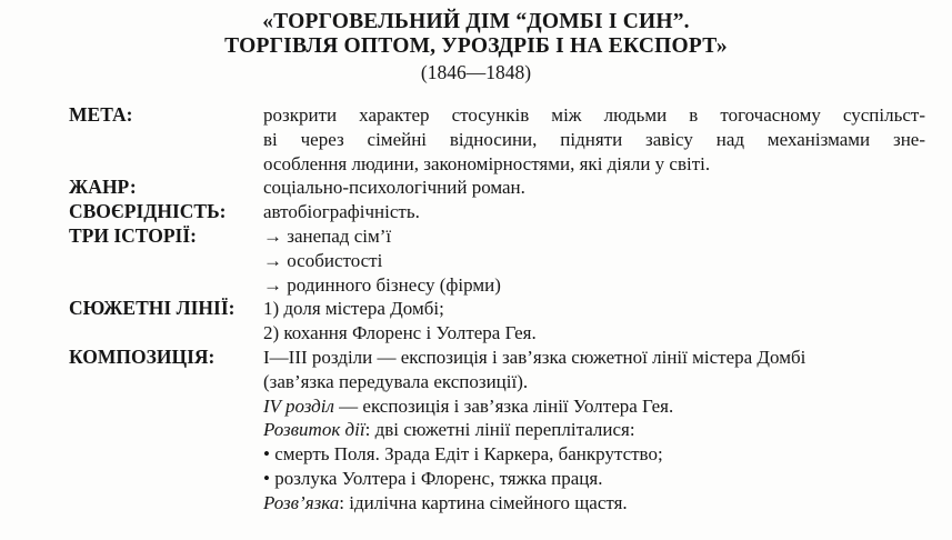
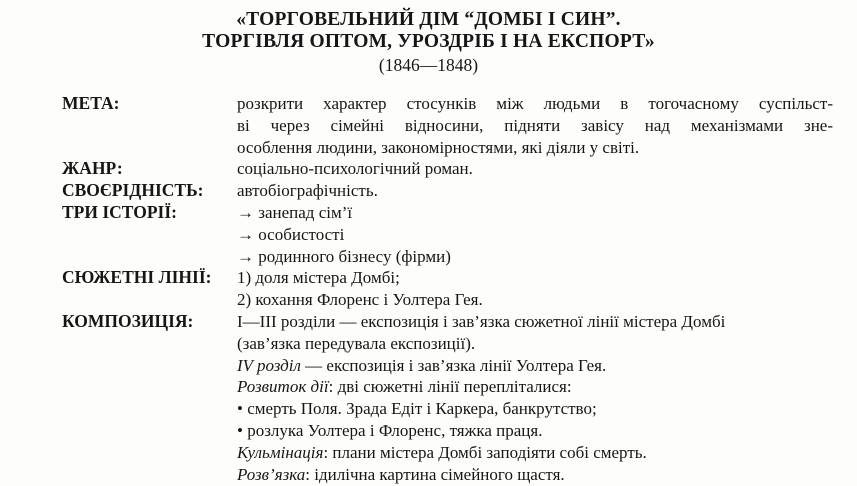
  «ТОРГОВЕЛЬНИЙ ДІМ “ДОМБІ І СИН”.
  ТОРГІВЛЯ ОПТОМ, УРОЗДРІБ І НА ЕКСПОРТ»
  (1846—1848)
  МЕТА:
  розкрити характер стосунків між людьми в тогочасному суспільст-
  ві через сімейні відносини, підняти завісу над механізмами зне-
  особлення людини, закономірностями, які діяли у світі.
  ЖАНР:
  соціально-психологічний роман.
  СВОЄРІДНІСТЬ:
  автобіографічність.
  ТРИ ІСТОРІЇ:
  → занепад сім’ї
  → особистості
  → родинного бізнесу (фірми)
  СЮЖЕТНІ ЛІНІЇ:
  1) доля містера Домбі;
  2) кохання Флоренс і Уолтера Гея.
  КОМПОЗИЦІЯ:
  I—III розділи — експозиція і зав’язка сюжетної лінії містера Домбі
  (зав’язка передувала експозиції).
  IV розділ — експозиція і зав’язка лінії Уолтера Гея.
  Розвиток дії: дві сюжетні лінії перепліталися:
  • смерть Поля. Зрада Едіт і Каркера, банкрутство;
  • розлука Уолтера і Флоренс, тяжка праця.
+ Кульмінація: плани містера Домбі заподіяти собі смерть.
  Розв’язка: ідилічна картина сімейного щастя.
